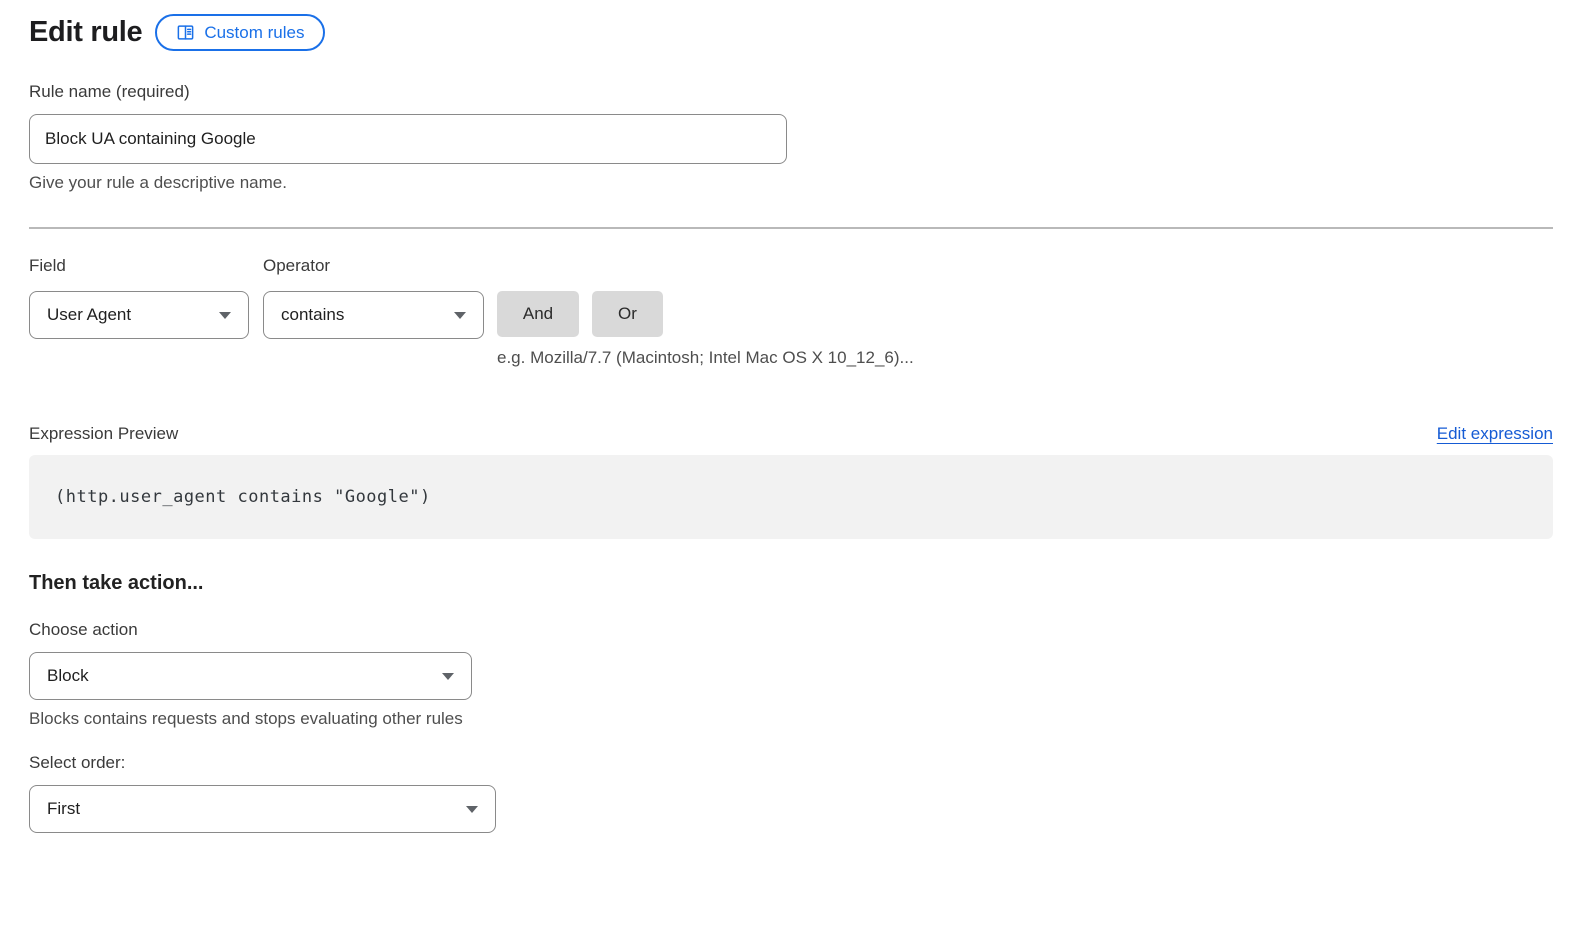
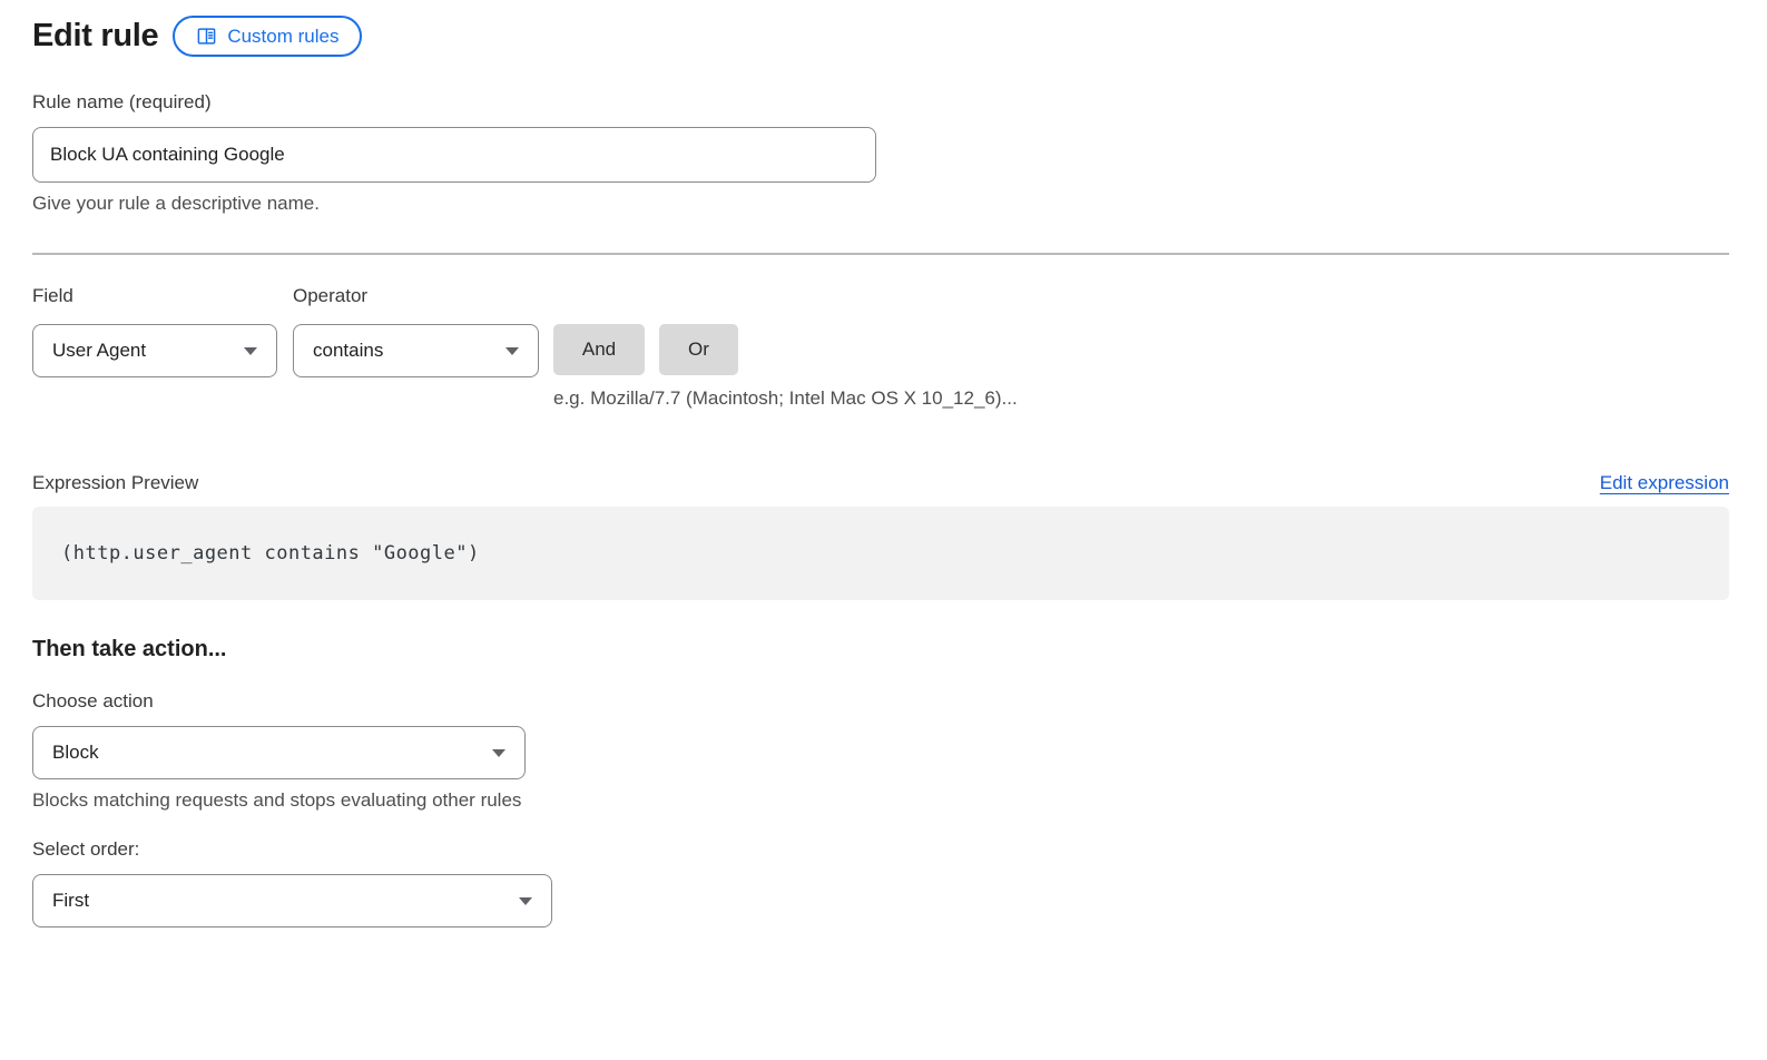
  Edit rule
  Custom rules
  Rule name (required)
  Block UA containing Google
  Give your rule a descriptive name.
  Field
  User Agent
  Operator
  contains
  And
  Or
  e.g. Mozilla/7.7 (Macintosh; Intel Mac OS X 10_12_6)...
  Expression Preview
  Edit expression
  (http.user_agent contains "Google")
  Then take action...
  Choose action
  Block
- Blocks contains requests and stops evaluating other rules
+ Blocks matching requests and stops evaluating other rules
  Select order:
  First
